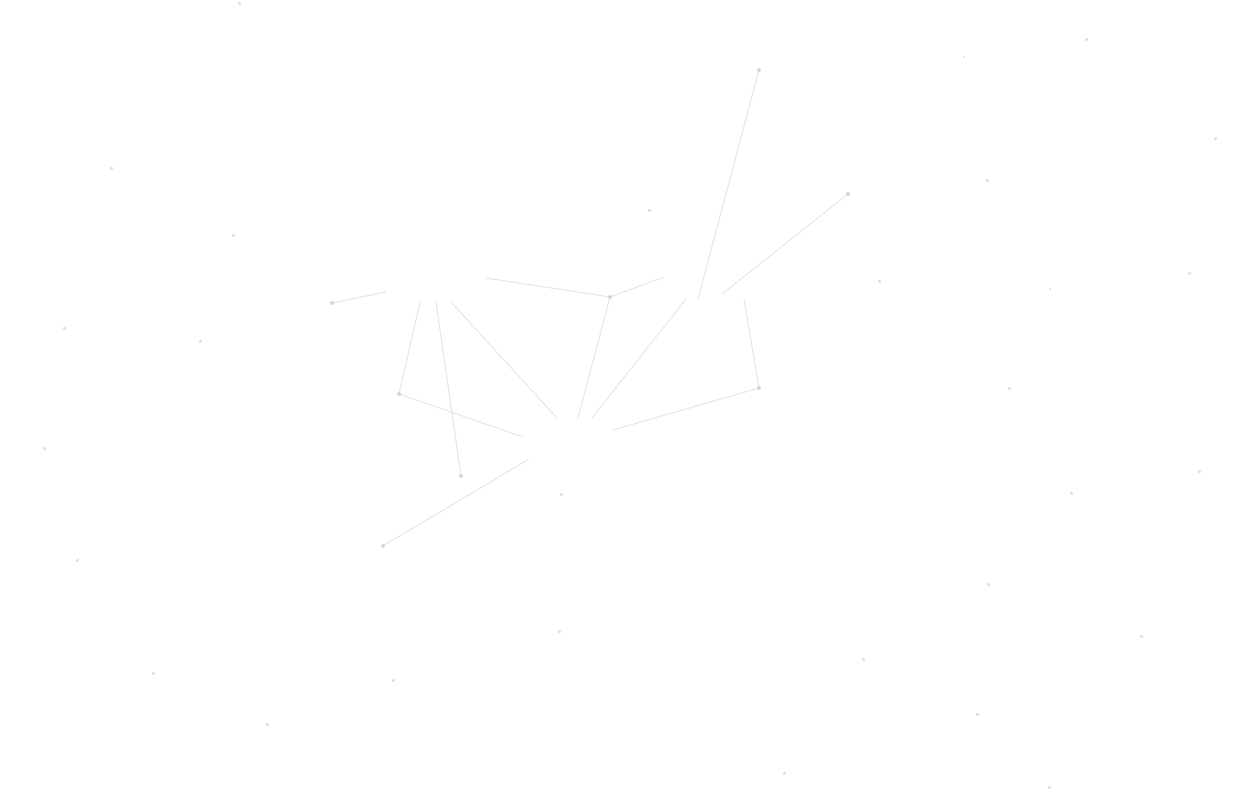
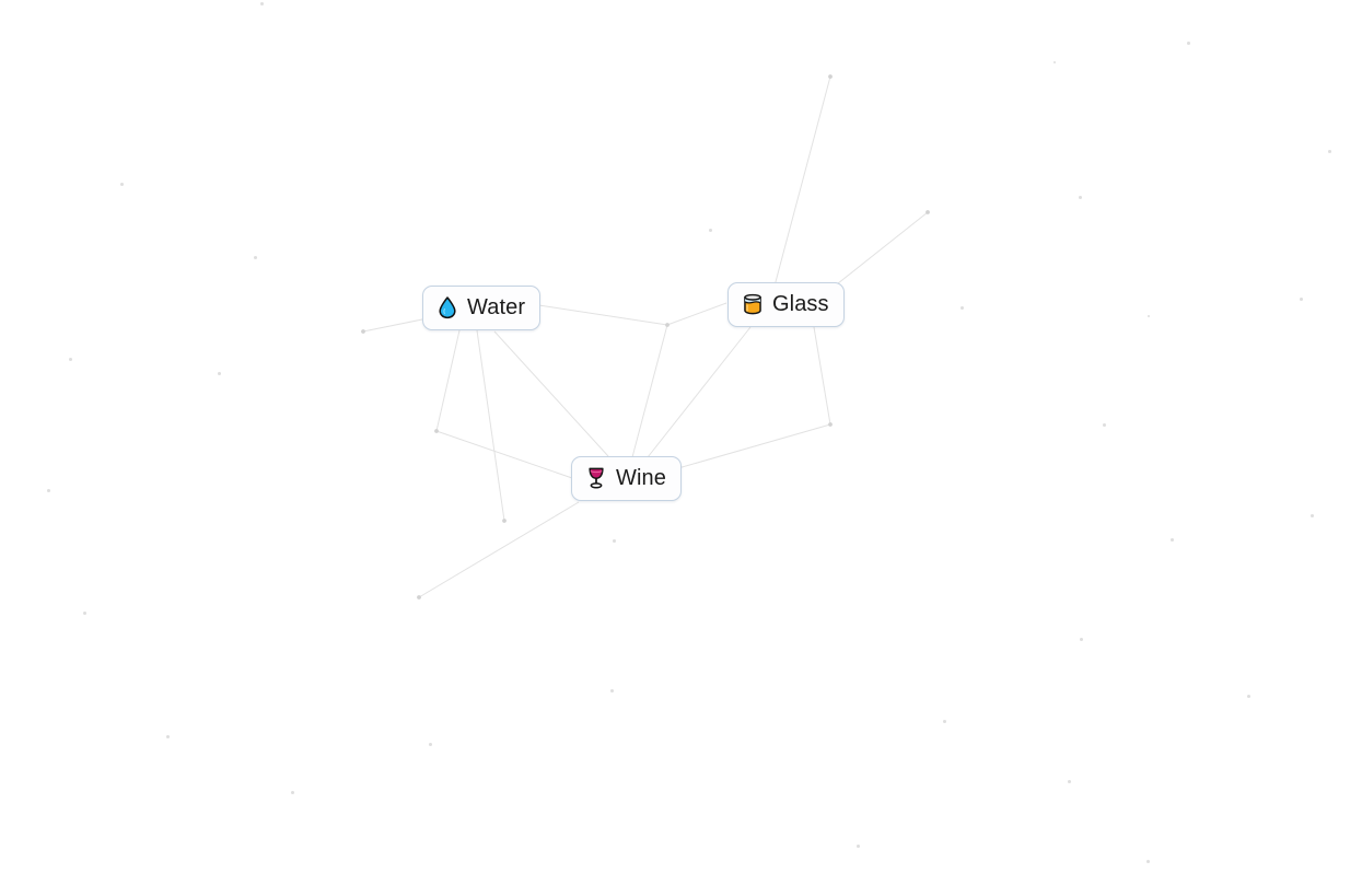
+ Water
+ Glass
+ Wine
